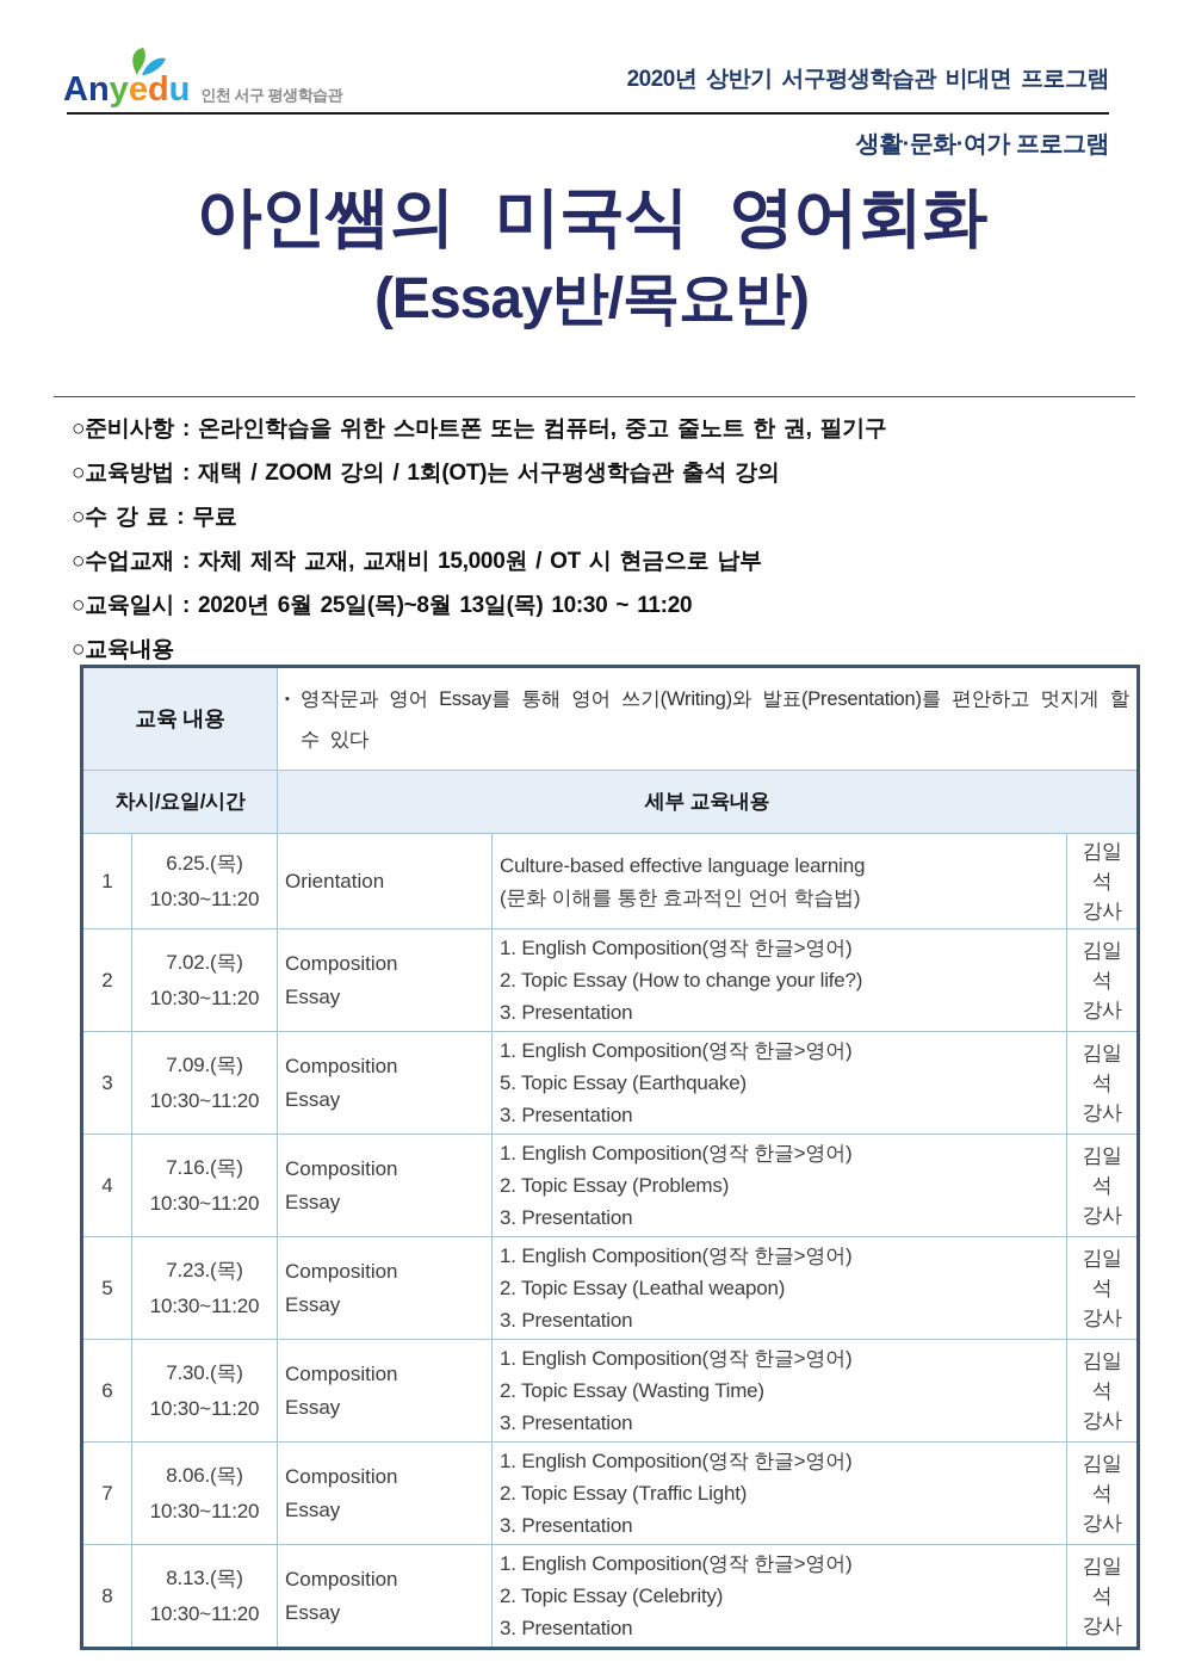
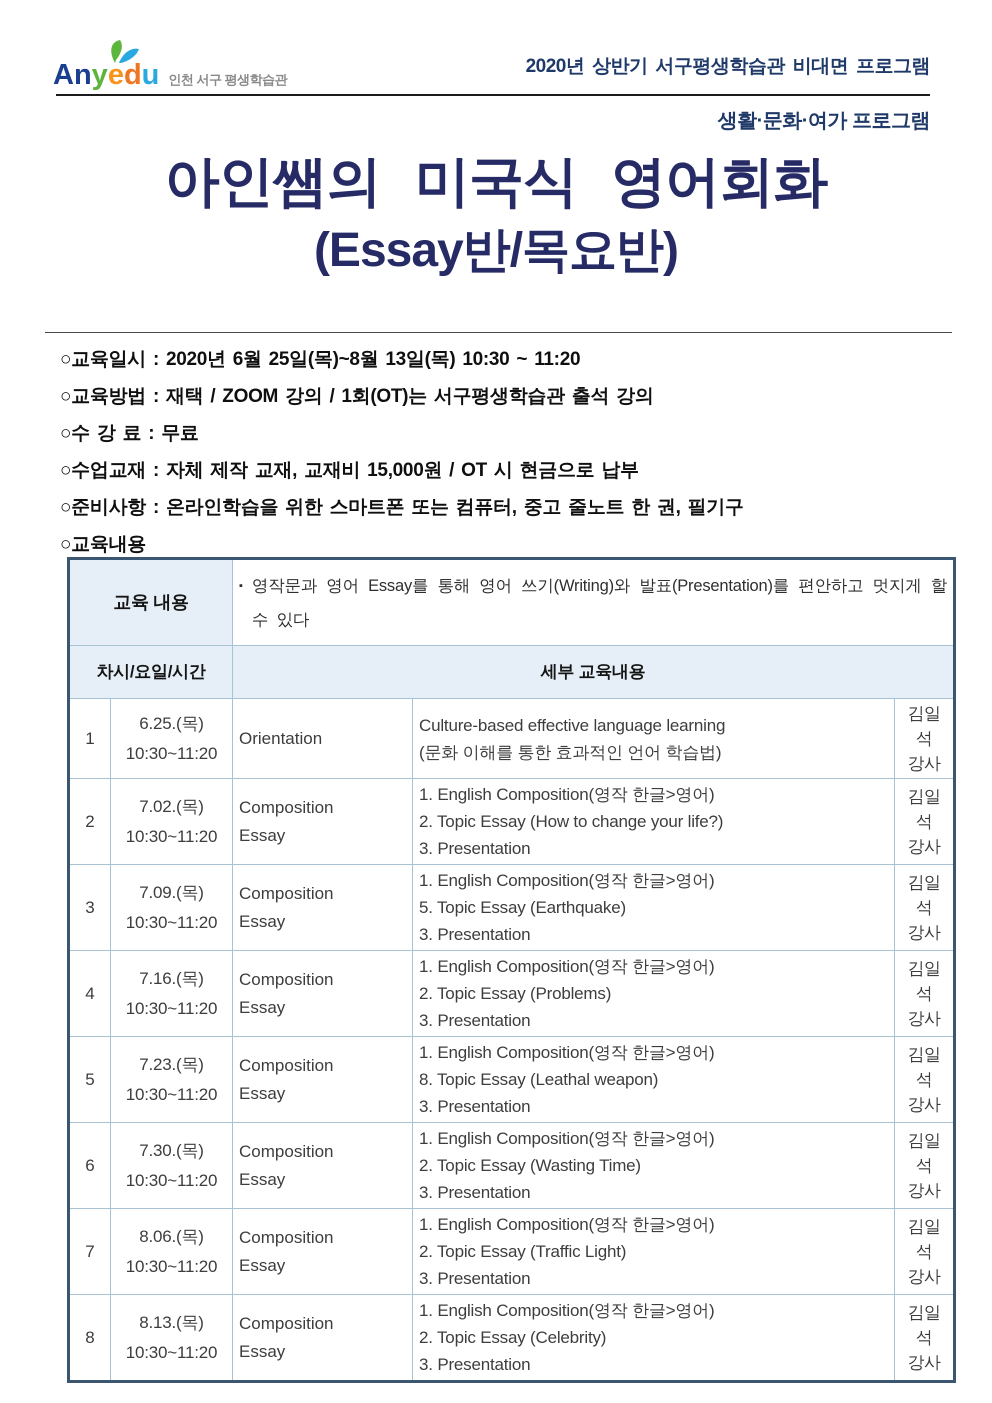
  Anyedu
  인천 서구 평생학습관
  2020년 상반기 서구평생학습관 비대면 프로그램
  생활·문화·여가 프로그램
  아인쌤의 미국식 영어회화
  (Essay반/목요반)
- ○준비사항 : 온라인학습을 위한 스마트폰 또는 컴퓨터, 중고 줄노트 한 권, 필기구
+ ○교육일시 : 2020년 6월 25일(목)~8월 13일(목) 10:30 ~ 11:20
  ○교육방법 : 재택 / ZOOM 강의 / 1회(OT)는 서구평생학습관 출석 강의
  ○수 강 료 : 무료
  ○수업교재 : 자체 제작 교재, 교재비 15,000원 / OT 시 현금으로 납부
- ○교육일시 : 2020년 6월 25일(목)~8월 13일(목) 10:30 ~ 11:20
+ ○준비사항 : 온라인학습을 위한 스마트폰 또는 컴퓨터, 중고 줄노트 한 권, 필기구
  ○교육내용
  교육 내용	▪ 영작문과 영어 Essay를 통해 영어 쓰기(Writing)와 발표(Presentation)를 편안하고 멋지게 할 수 있다
  차시/요일/시간	세부 교육내용
  1	6.25.(목)10:30~11:20	Orientation	Culture-based effective language learning(문화 이해를 통한 효과적인 언어 학습법)	김일석강사
  2	7.02.(목)10:30~11:20	CompositionEssay	1. English Composition(영작 한글>영어)2. Topic Essay (How to change your life?)3. Presentation	김일석강사
  3	7.09.(목)10:30~11:20	CompositionEssay	1. English Composition(영작 한글>영어)5. Topic Essay (Earthquake)3. Presentation	김일석강사
  4	7.16.(목)10:30~11:20	CompositionEssay	1. English Composition(영작 한글>영어)2. Topic Essay (Problems)3. Presentation	김일석강사
- 5	7.23.(목)10:30~11:20	CompositionEssay	1. English Composition(영작 한글>영어)2. Topic Essay (Leathal weapon)3. Presentation	김일석강사
+ 5	7.23.(목)10:30~11:20	CompositionEssay	1. English Composition(영작 한글>영어)8. Topic Essay (Leathal weapon)3. Presentation	김일석강사
  6	7.30.(목)10:30~11:20	CompositionEssay	1. English Composition(영작 한글>영어)2. Topic Essay (Wasting Time)3. Presentation	김일석강사
  7	8.06.(목)10:30~11:20	CompositionEssay	1. English Composition(영작 한글>영어)2. Topic Essay (Traffic Light)3. Presentation	김일석강사
  8	8.13.(목)10:30~11:20	CompositionEssay	1. English Composition(영작 한글>영어)2. Topic Essay (Celebrity)3. Presentation	김일석강사
